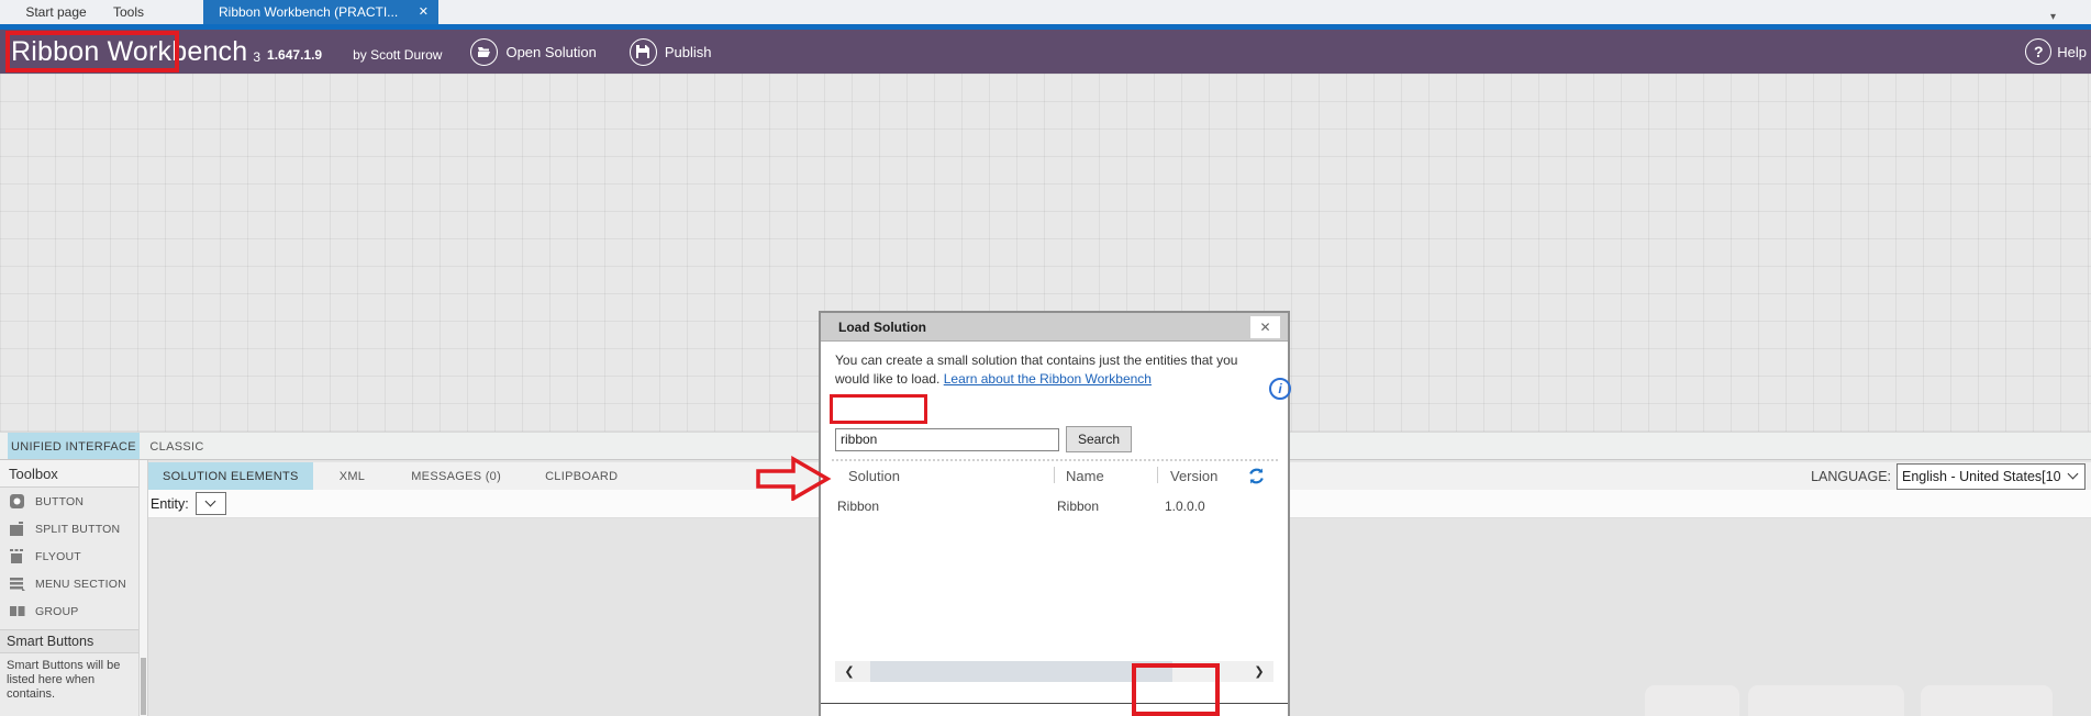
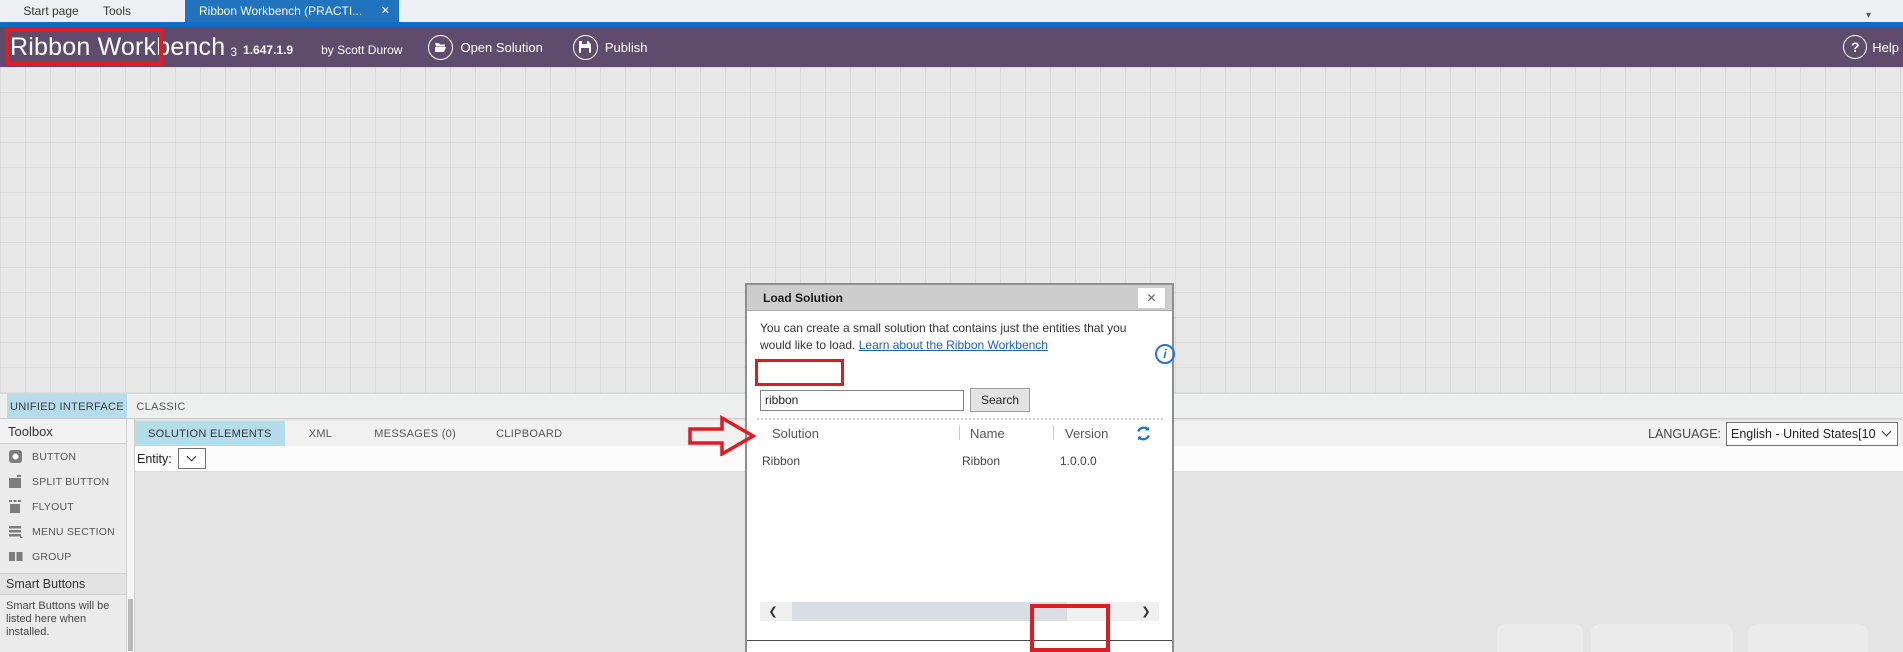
  Start page
  Tools
  Ribbon Workbench (PRACTI...
  ✕
  ▾
  Ribbon Workbench
  3
  1.647.1.9
  by Scott Durow
  Open Solution
  Publish
  ?
  Help
  UNIFIED INTERFACE
  CLASSIC
  Toolbox
  BUTTON
  SPLIT BUTTON
  FLYOUT
  MENU SECTION
  GROUP
  Smart Buttons
- Smart Buttons will be listed here when contains.
+ Smart Buttons will be listed here when installed.
  SOLUTION ELEMENTS
  XML
  MESSAGES (0)
  CLIPBOARD
  LANGUAGE:
  English - United States[10
  Entity:
  Load Solution
  ✕
  You can create a small solution that contains just the entities that you would like to load. Learn about the Ribbon Workbench
  i
  ribbon
  Search
  Solution
  Name
  Version
  Ribbon
  Ribbon
  1.0.0.0
  ❮
  ❯
